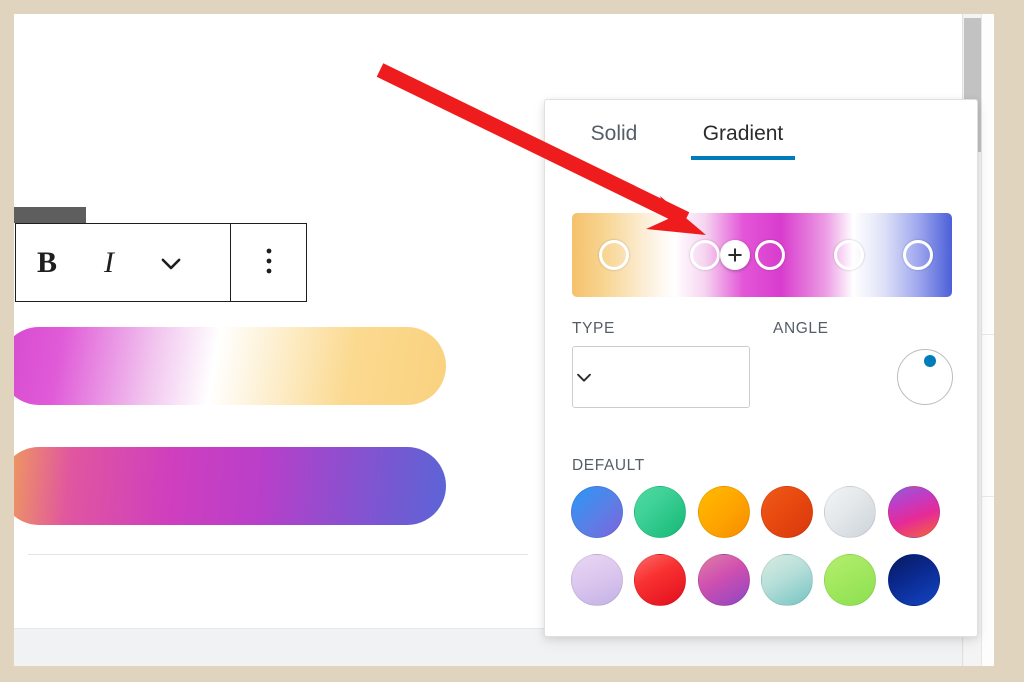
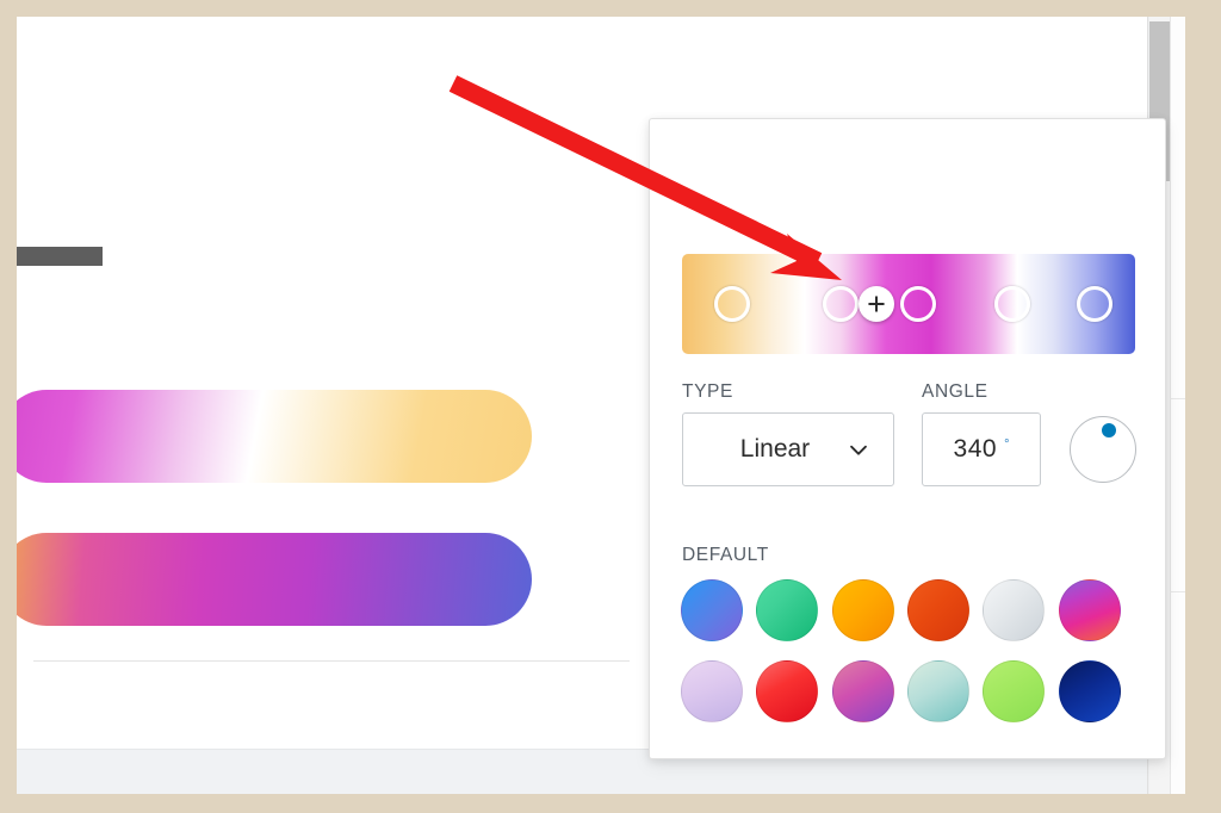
- B
- I
- Solid
- Gradient
  TYPE
  ANGLE
+ Linear
+ 340
+ °
  DEFAULT
